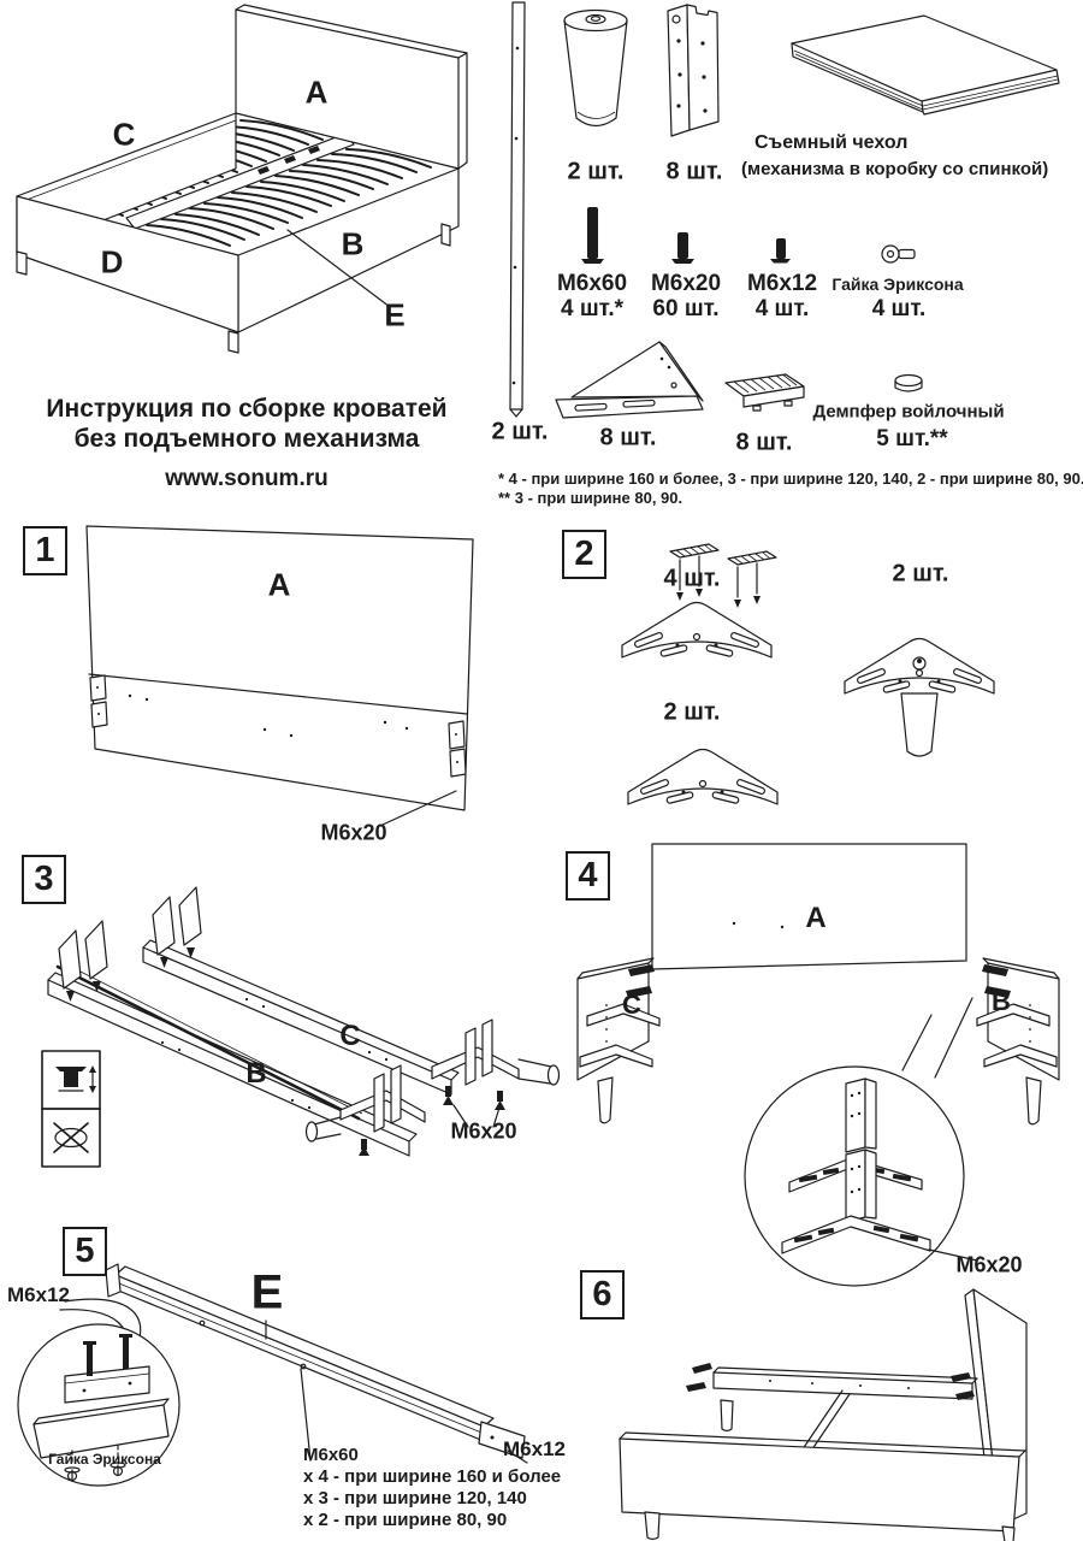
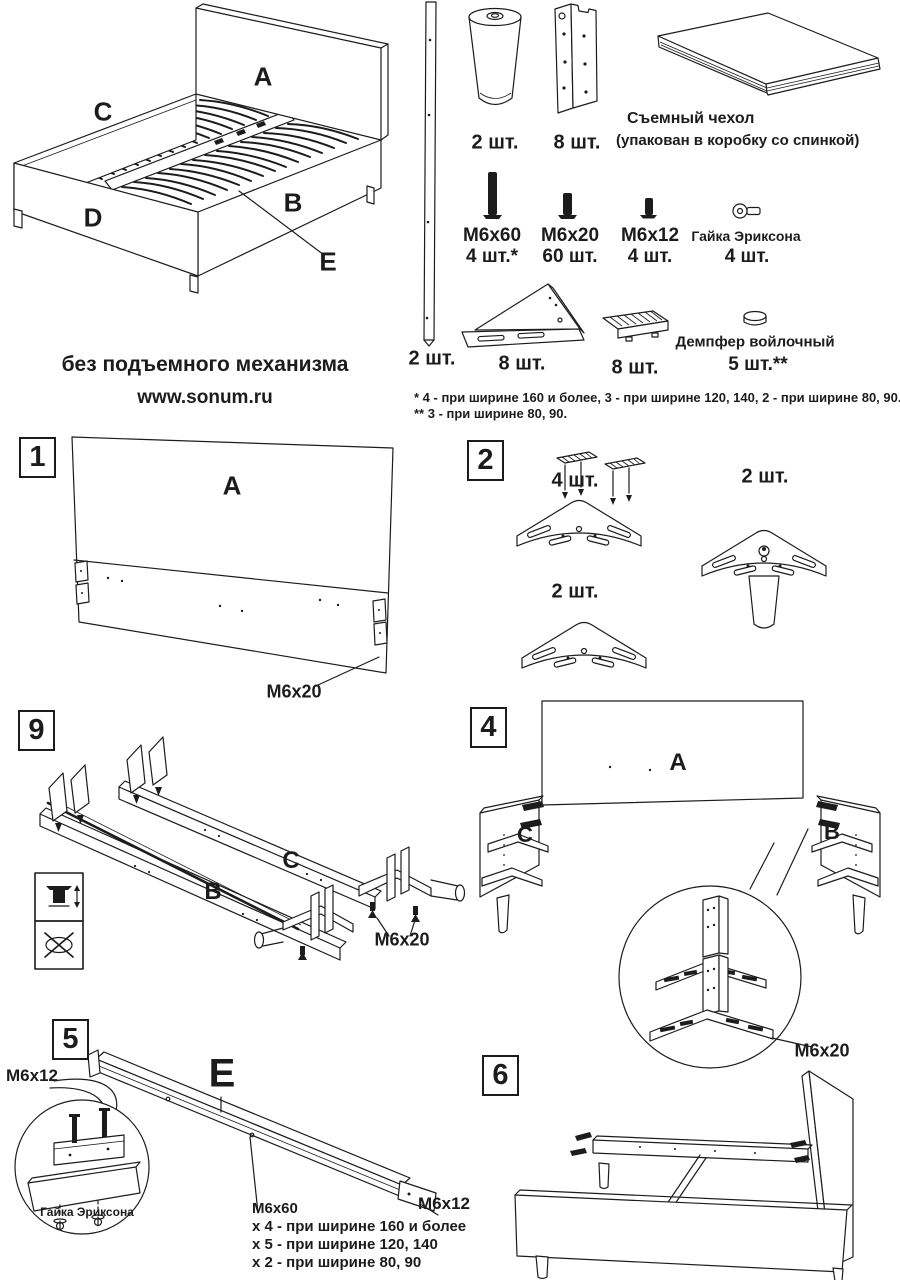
- Инструкция по сборке кроватей
  без подъемного механизма
  www.sonum.ru
  A
  C
  B
  D
  E
  2 шт.
  2 шт.
  8 шт.
  Съемный чехол
- (механизма в коробку со спинкой)
+ (упакован в коробку со спинкой)
  М6х60
  4 шт.*
  М6х20
  60 шт.
  М6х12
  4 шт.
  Гайка Эриксона
  4 шт.
  8 шт.
  8 шт.
  Демпфер войлочный
  5 шт.**
  * 4 - при ширине 160 и более, 3 - при ширине 120, 140, 2 - при ширине 80, 90
  ** 3 - при ширине 80, 90.
  1
  2
- 3
+ 9
  4
  5
  6
  A
  М6х20
  4 шт.
  2 шт.
  2 шт.
  C
  B
  М6х20
  A
  C
  B
  М6х20
  E
  М6х12
  М6х12
  Гайка Эриксона
  М6х60
  х 4 - при ширине 160 и более
- х 3 - при ширине 120, 140
+ х 5 - при ширине 120, 140
  х 2 - при ширине 80, 90
